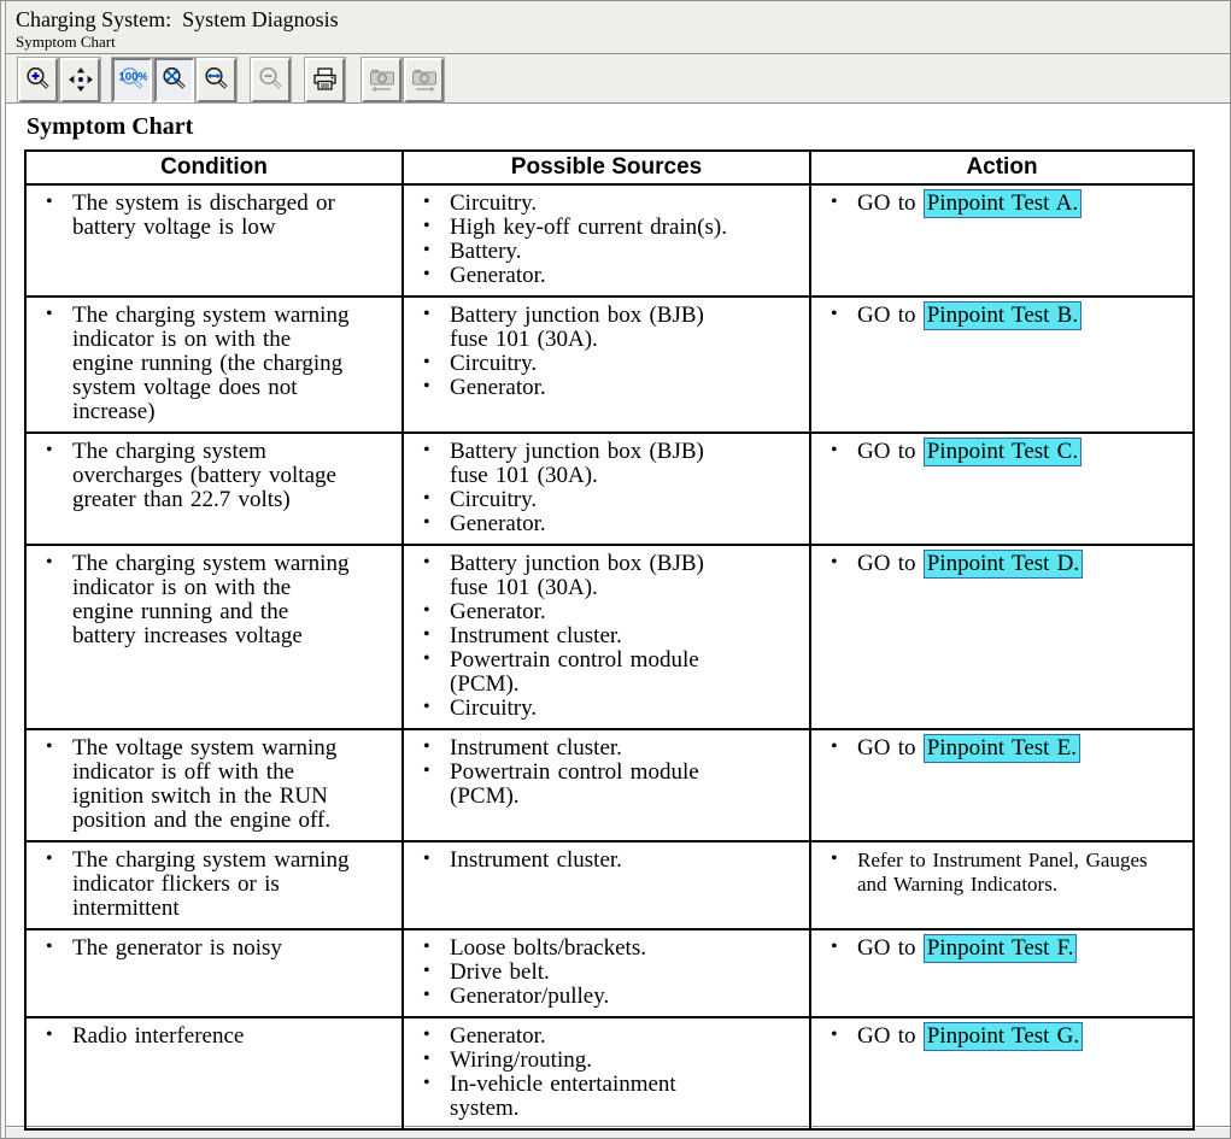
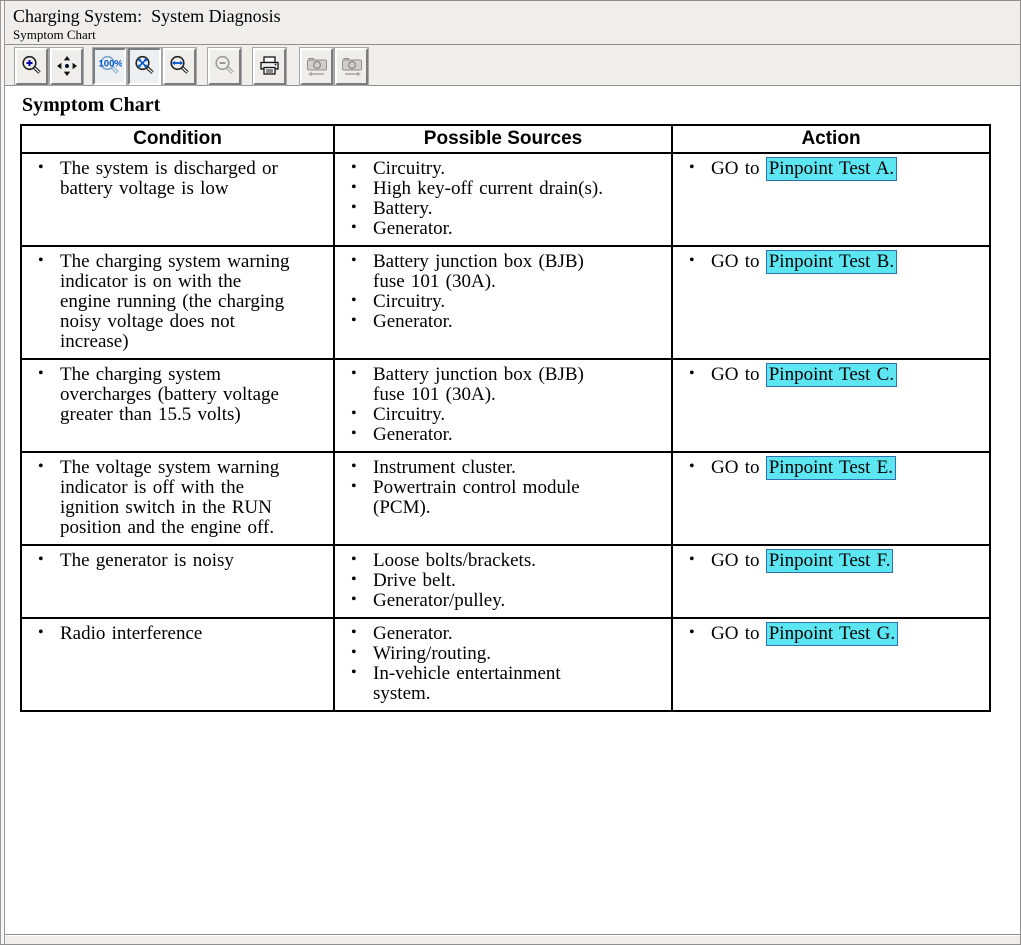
  Charging System: System Diagnosis
  Symptom Chart
  100%
  Symptom Chart
  Condition	Possible Sources	Action
  The system is discharged or battery voltage is low	Circuitry.High key-off current drain(s).Battery.Generator.	GO to Pinpoint Test A.
- The charging system warning indicator is on with the engine running (the charging system voltage does not increase)	Battery junction box (BJB) fuse 101 (30A).Circuitry.Generator.	GO to Pinpoint Test B.
+ The charging system warning indicator is on with the engine running (the charging noisy voltage does not increase)	Battery junction box (BJB) fuse 101 (30A).Circuitry.Generator.	GO to Pinpoint Test B.
- The charging system overcharges (battery voltage greater than 22.7 volts)	Battery junction box (BJB) fuse 101 (30A).Circuitry.Generator.	GO to Pinpoint Test C.
+ The charging system overcharges (battery voltage greater than 15.5 volts)	Battery junction box (BJB) fuse 101 (30A).Circuitry.Generator.	GO to Pinpoint Test C.
- The charging system warning indicator is on with the engine running and the battery increases voltage	Battery junction box (BJB) fuse 101 (30A).Generator.Instrument cluster.Powertrain control module (PCM).Circuitry.	GO to Pinpoint Test D.
  The voltage system warning indicator is off with the ignition switch in the RUN position and the engine off.	Instrument cluster.Powertrain control module (PCM).	GO to Pinpoint Test E.
- The charging system warning indicator flickers or is intermittent	Instrument cluster.	Refer to Instrument Panel, Gauges and Warning Indicators.
  The generator is noisy	Loose bolts/brackets.Drive belt.Generator/pulley.	GO to Pinpoint Test F.
  Radio interference	Generator.Wiring/routing.In-vehicle entertainment system.	GO to Pinpoint Test G.
